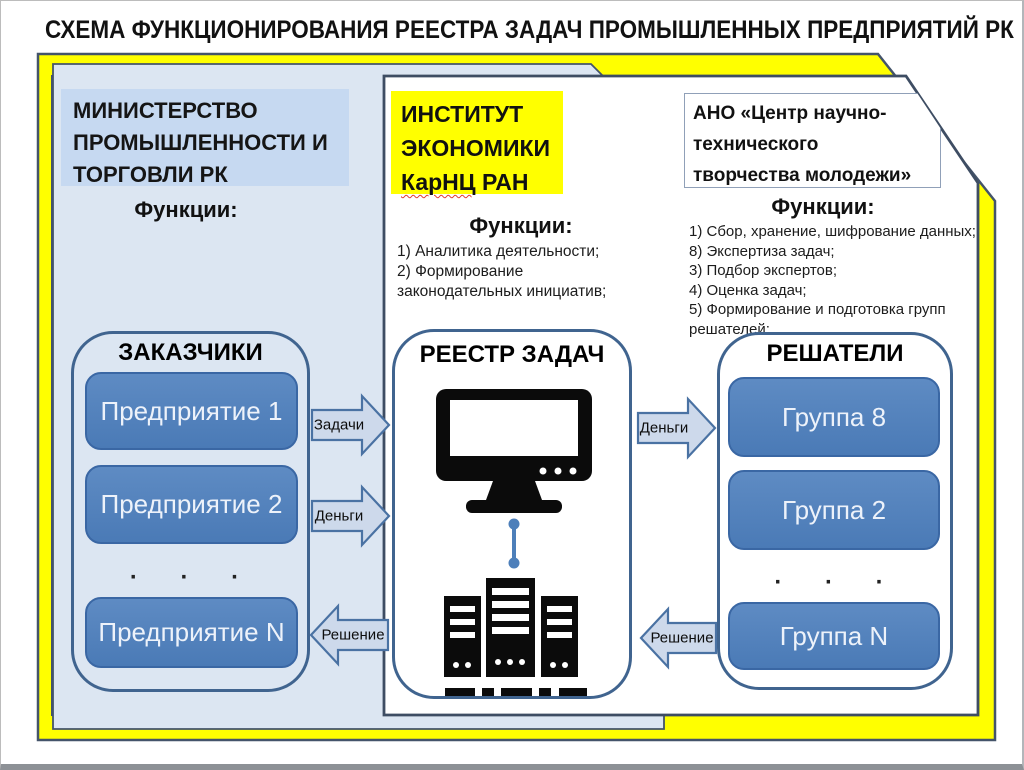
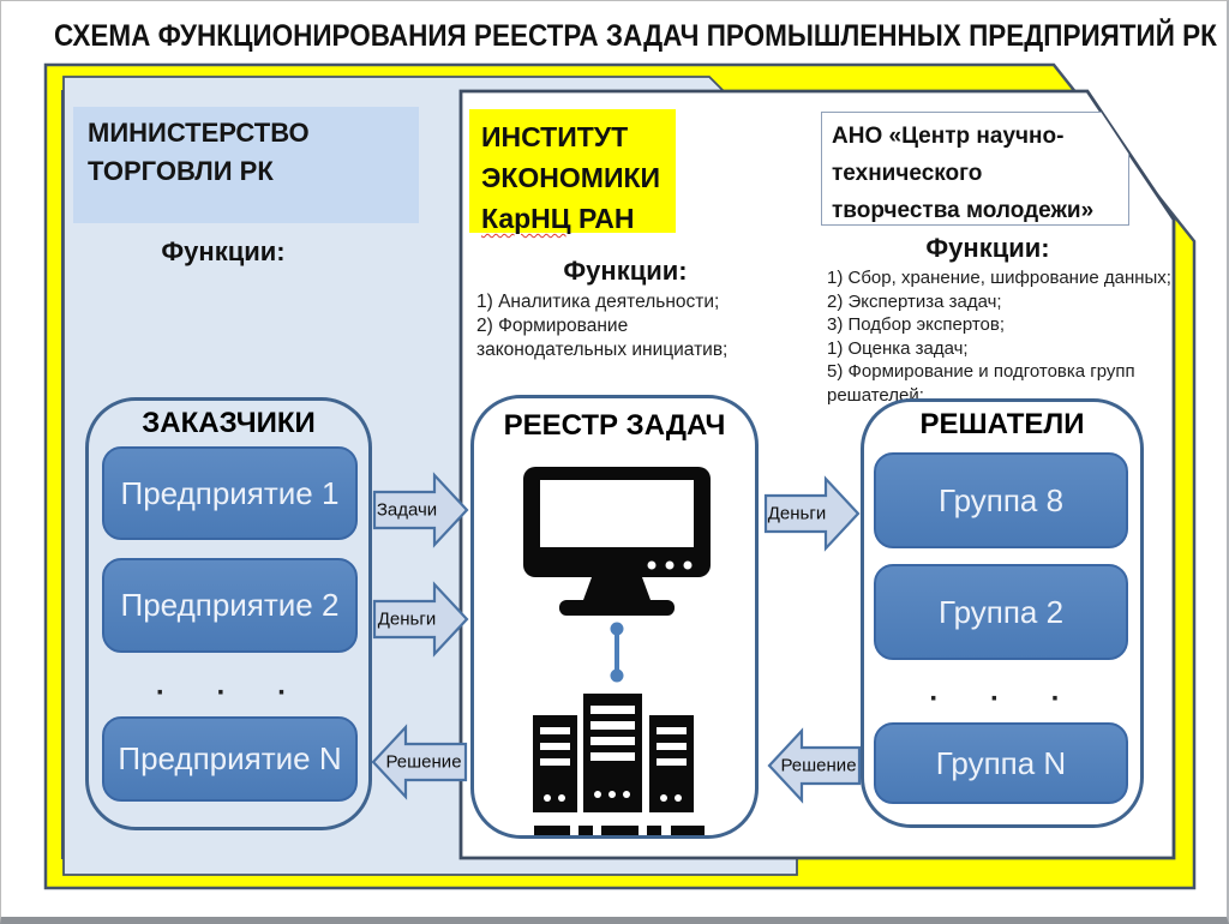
  СХЕМА ФУНКЦИОНИРОВАНИЯ РЕЕСТРА ЗАДАЧ ПРОМЫШЛЕННЫХ ПРЕДПРИЯТИЙ РК
  МИНИСТЕРСТВО
- ПРОМЫШЛЕННОСТИ И
  ТОРГОВЛИ РК
  Функции:
  ИНСТИТУТ
  ЭКОНОМИКИ
  КарНЦ РАН
  Функции:
  1) Аналитика деятельности;
  2) Формирование законодательных инициатив;
  АНО «Центр научно-
  технического
  творчества молодежи»
  Функции:
  1) Сбор, хранение, шифрование данных;
- 8) Экспертиза задач;
+ 2) Экспертиза задач;
  3) Подбор экспертов;
- 4) Оценка задач;
+ 1) Оценка задач;
  5) Формирование и подготовка групп решателей;
  ЗАКАЗЧИКИ
  Предприятие 1
  Предприятие 2
  · · ·
  Предприятие N
  РЕЕСТР ЗАДАЧ
  РЕШАТЕЛИ
  Группа 8
  Группа 2
  · · ·
  Группа N
  Задачи
  Деньги
  Решение
  Деньги
  Решение
